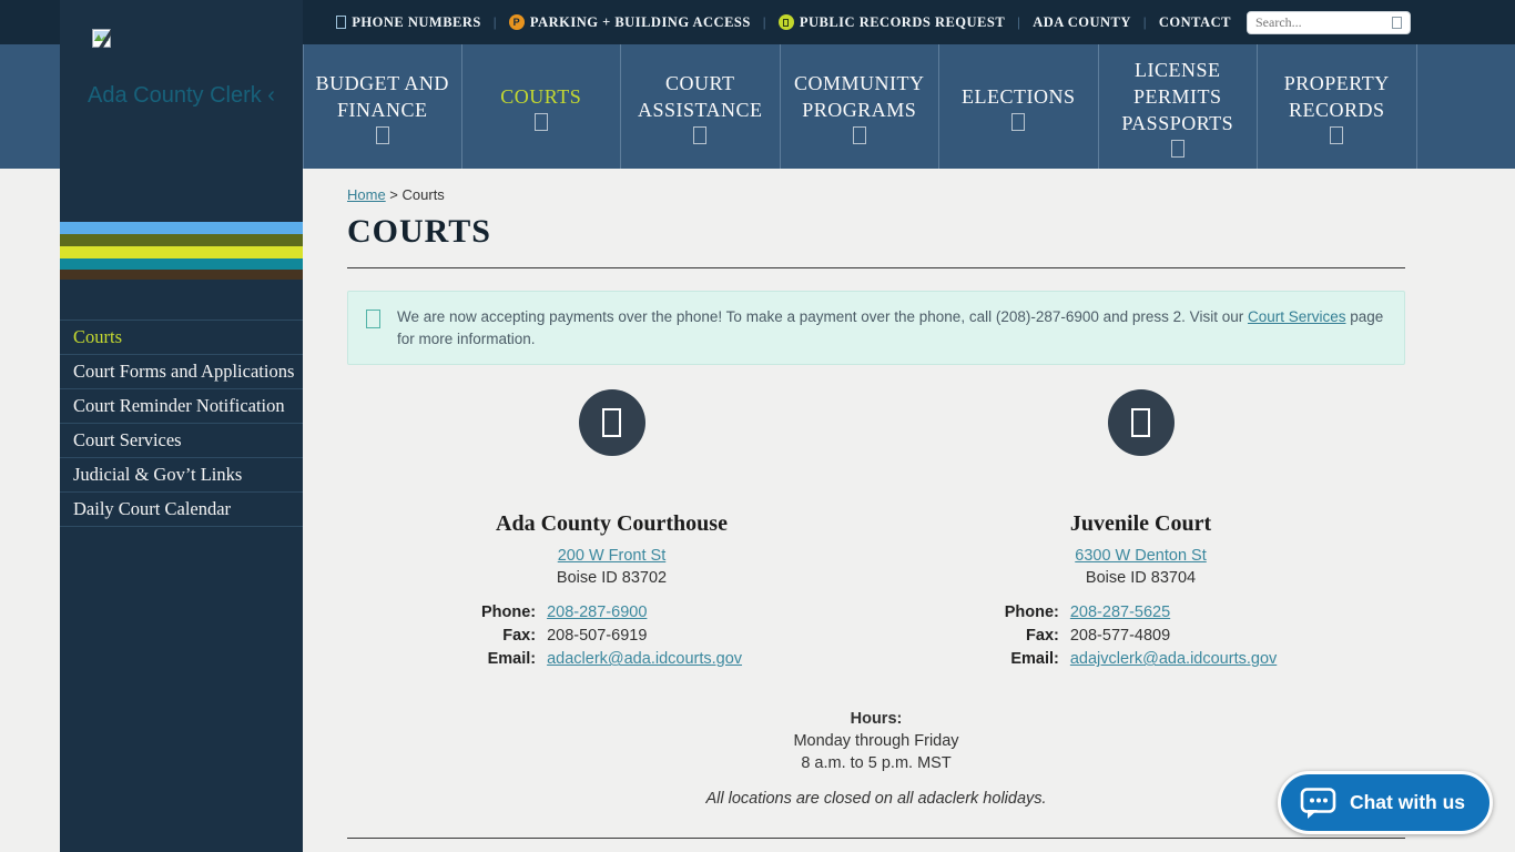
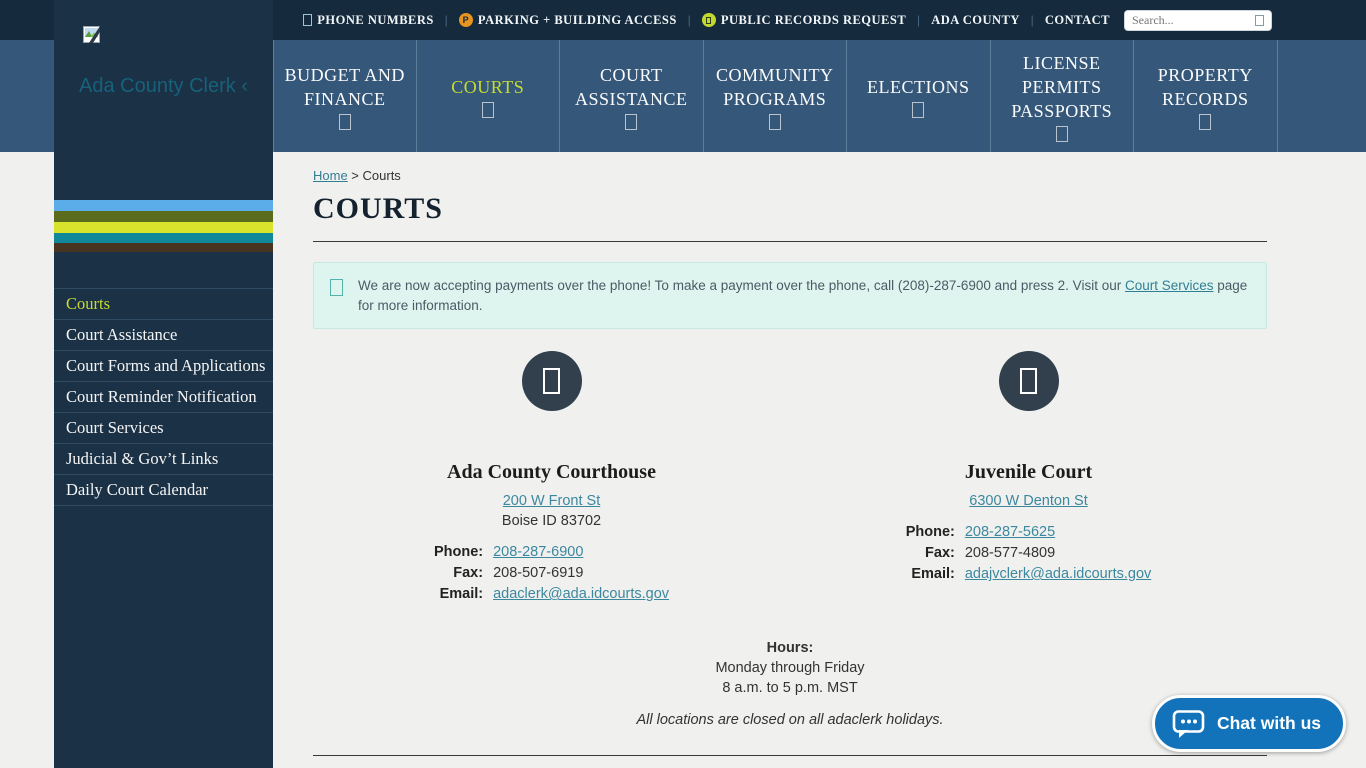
  PHONE NUMBERS
  |
  P
  PARKING + BUILDING ACCESS
  |
  PUBLIC RECORDS REQUEST
  |
  ADA COUNTY
  |
  CONTACT
  Search...
  BUDGET AND FINANCE
  COURTS
  COURT ASSISTANCE
  COMMUNITY PROGRAMS
  ELECTIONS
  LICENSE PERMITS PASSPORTS
  PROPERTY RECORDS
  Ada County Clerk ‹
  Courts
+ Court Assistance
  Court Forms and Applications
  Court Reminder Notification
  Court Services
  Judicial & Gov’t Links
  Daily Court Calendar
  Home > Courts
  COURTS
  We are now accepting payments over the phone! To make a payment over the phone, call (208)-287-6900 and press 2. Visit our Court Services page for more information.
  Ada County Courthouse
  200 W Front St
  Boise ID 83702
  Phone:
  208-287-6900
  Fax:
  208-507-6919
  Email:
  adaclerk@ada.idcourts.gov
  Juvenile Court
  6300 W Denton St
- Boise ID 83704
  Phone:
  208-287-5625
  Fax:
  208-577-4809
  Email:
  adajvclerk@ada.idcourts.gov
  Hours:
  Monday through Friday
  8 a.m. to 5 p.m. MST
  All locations are closed on all adaclerk holidays.
  Chat with us
